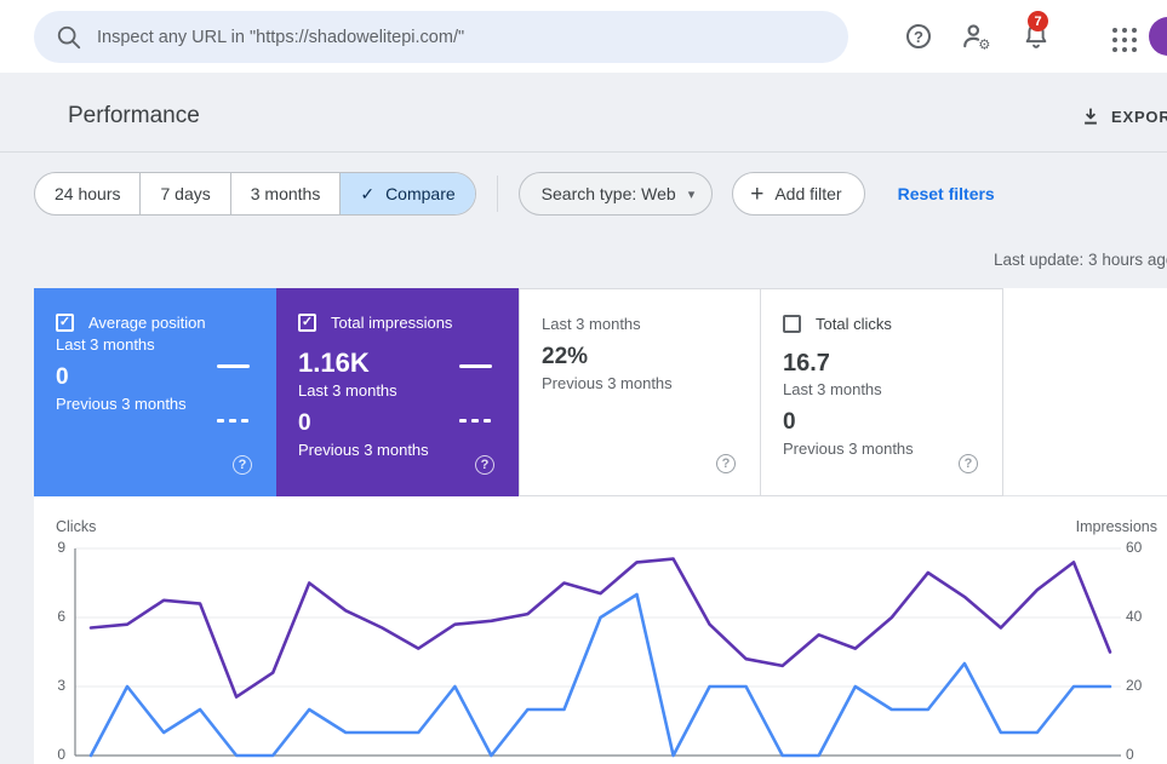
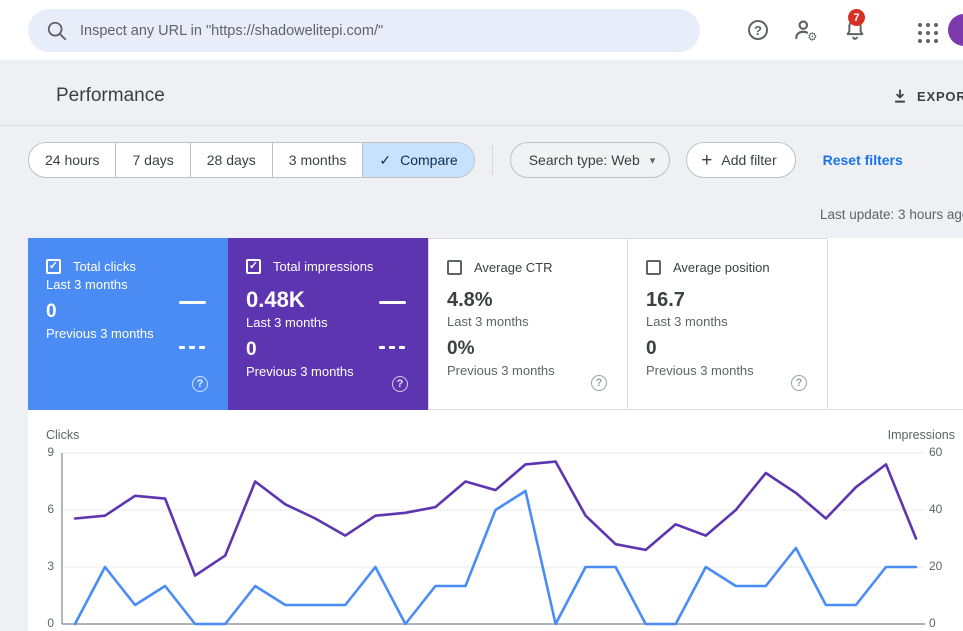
  Inspect any URL in "https://shadowelitepi.com/"
  ?
  ⚙
  7
  Performance
  EXPOR
  24 hours
  7 days
+ 28 days
  3 months
  ✓
  Compare
  Search type: Web
  ▾
  +
  Add filter
  Reset filters
  Last update: 3 hours ag
  ✓
- Average position
+ Total clicks
  Last 3 months
  0
  Previous 3 months
  ?
  ✓
  Total impressions
- 1.16K
+ 0.48K
  Last 3 months
  0
  Previous 3 months
  ?
+ Average CTR
+ 4.8%
  Last 3 months
- 22%
+ 0%
  Previous 3 months
  ?
- Total clicks
+ Average position
  16.7
  Last 3 months
  0
  Previous 3 months
  ?
  Clicks
  Impressions
  9
  6
  3
  0
  60
  40
  20
  0
